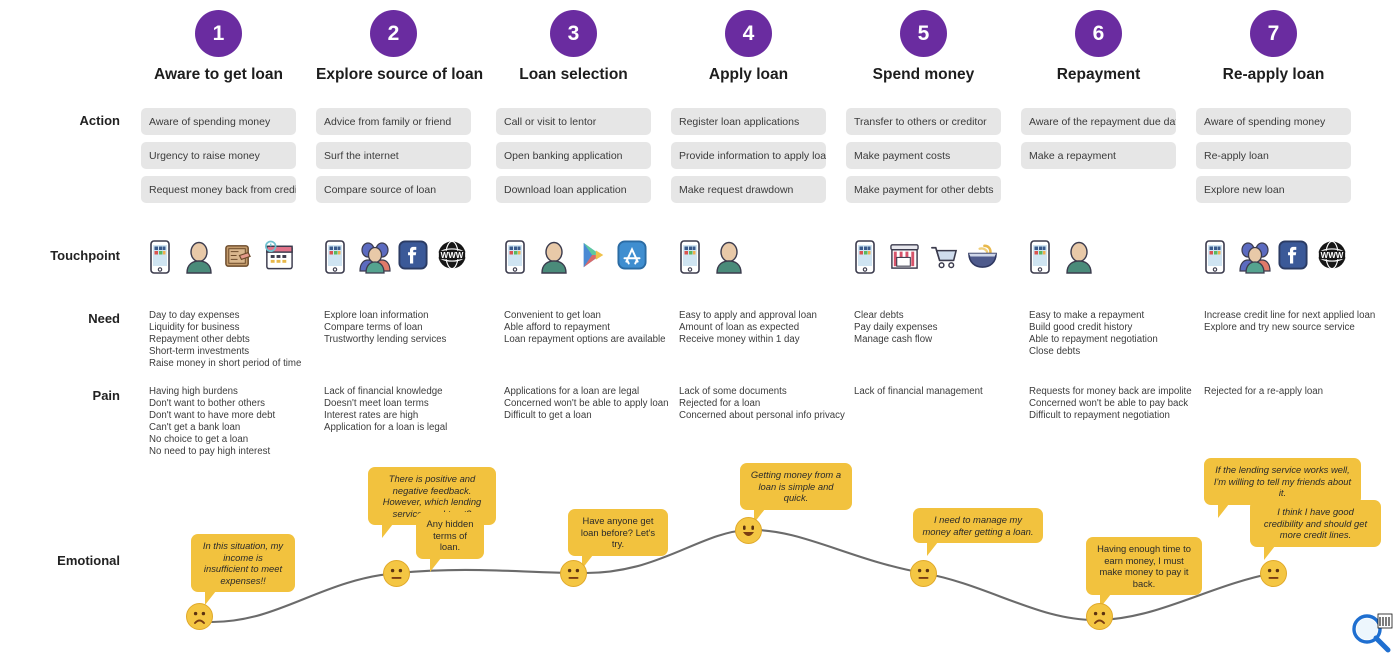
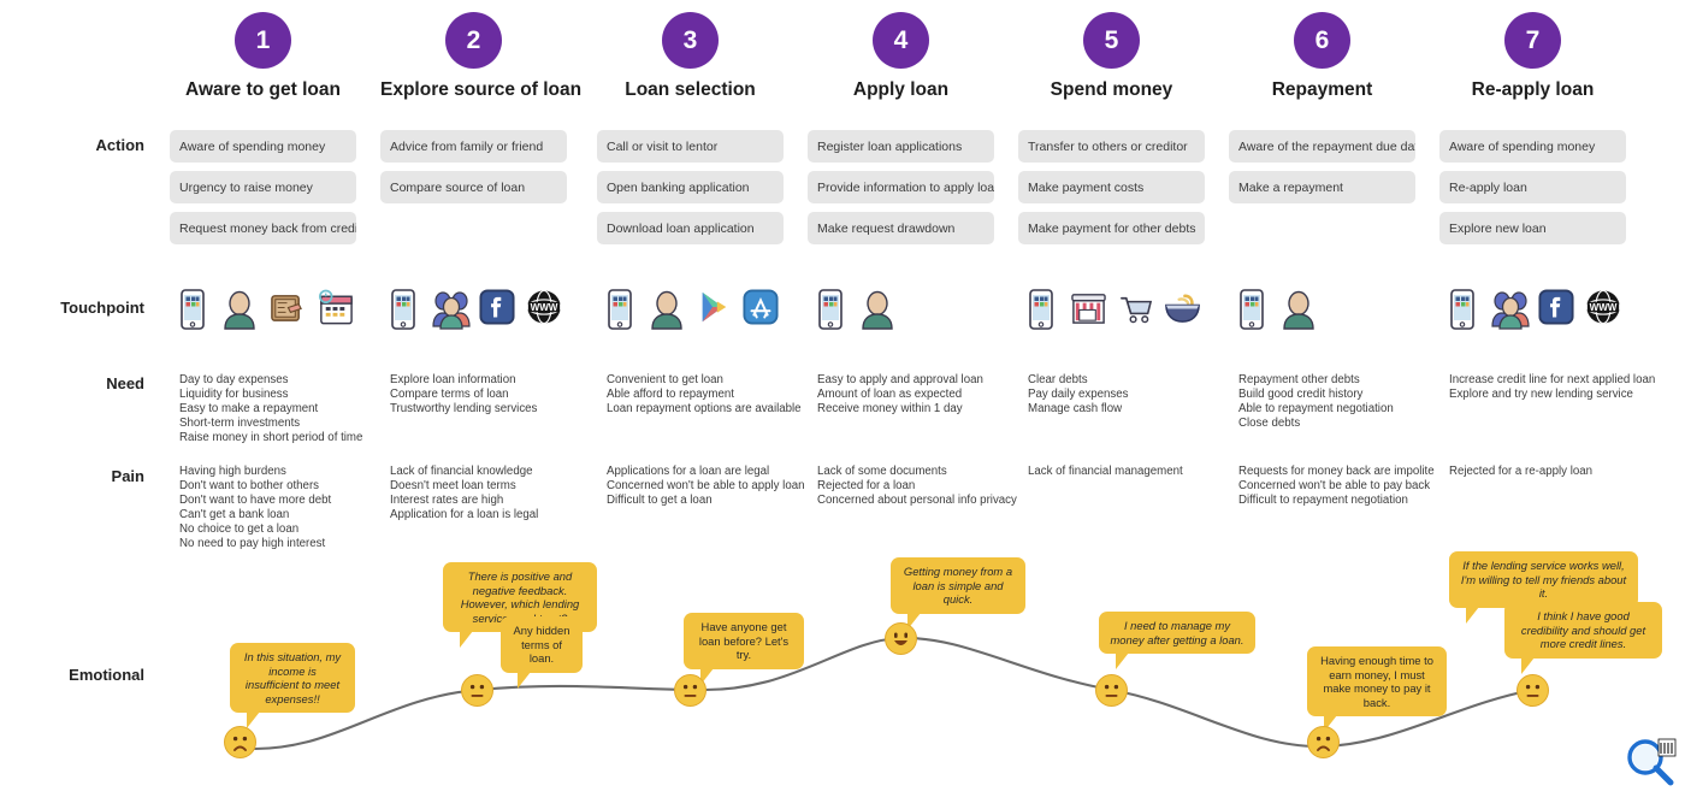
  Action
  Touchpoint
  Need
  Pain
  Emotional
  1
  Aware to get loan
  2
  Explore source of loan
  3
  Loan selection
  4
  Apply loan
  5
  Spend money
  6
  Repayment
  7
  Re-apply loan
  Aware of spending money
  Urgency to raise money
  Request money back from cred
  Advice from family or friend
- Surf the internet
  Compare source of loan
  Call or visit to lentor
  Open banking application
  Download loan application
  Register loan applications
  Provide information to apply loa
  Make request drawdown
  Transfer to others or creditor
  Make payment costs
  Make payment for other debts
  Aware of the repayment due da
  Make a repayment
  Aware of spending money
  Re-apply loan
  Explore new loan
  WWW
  WWW
  Day to day expenses
  Liquidity for business
- Repayment other debts
+ Easy to make a repayment
  Short-term investments
  Raise money in short period of time
  Explore loan information
  Compare terms of loan
  Trustworthy lending services
  Convenient to get loan
  Able afford to repayment
  Loan repayment options are available
  Easy to apply and approval loan
  Amount of loan as expected
  Receive money within 1 day
  Clear debts
  Pay daily expenses
  Manage cash flow
- Easy to make a repayment
+ Repayment other debts
  Build good credit history
  Able to repayment negotiation
  Close debts
  Increase credit line for next applied loan
- Explore and try new source service
+ Explore and try new lending service
  Having high burdens
  Don't want to bother others
  Don't want to have more debt
  Can't get a bank loan
  No choice to get a loan
  No need to pay high interest
  Lack of financial knowledge
  Doesn't meet loan terms
  Interest rates are high
  Application for a loan is legal
  Applications for a loan are legal
  Concerned won't be able to apply loan
  Difficult to get a loan
  Lack of some documents
  Rejected for a loan
  Concerned about personal info privacy
  Lack of financial management
  Requests for money back are impolite
  Concerned won't be able to pay back
  Difficult to repayment negotiation
  Rejected for a re-apply loan
  In this situation, my income is insufficient to meet expenses!!
  There is positive and negative feedback. However, which lending servic
  Any hidden terms of loan.
  Have anyone get loan before? Let's try.
  Getting money from a loan is simple and quick.
  I need to manage my money after getting a loan.
  Having enough time to earn money, I must make money to pay it back.
  If the lending service works well, I'm willing to tell my friends about it.
  I think I have good credibility and should get more credit lines.
